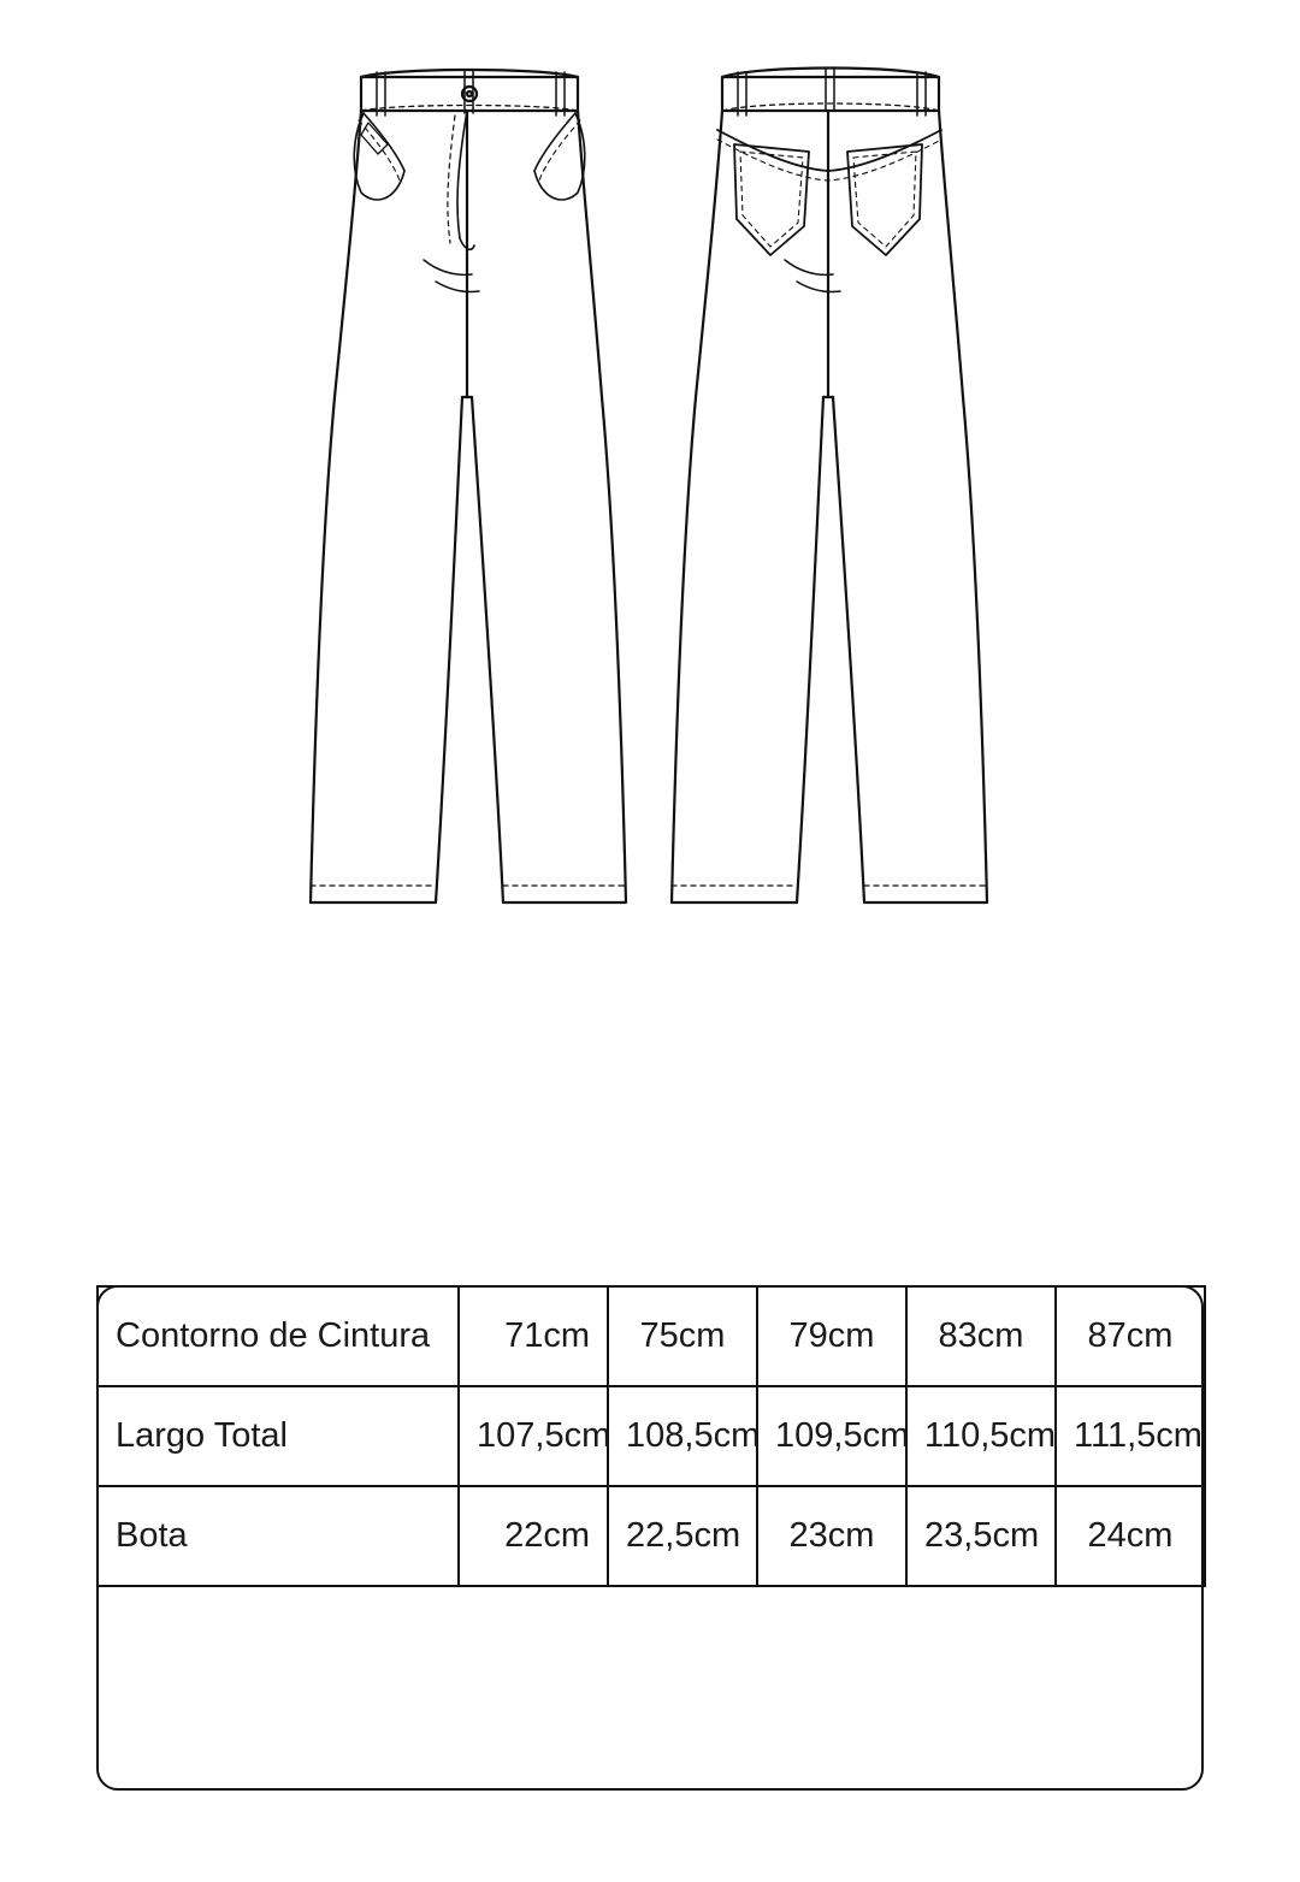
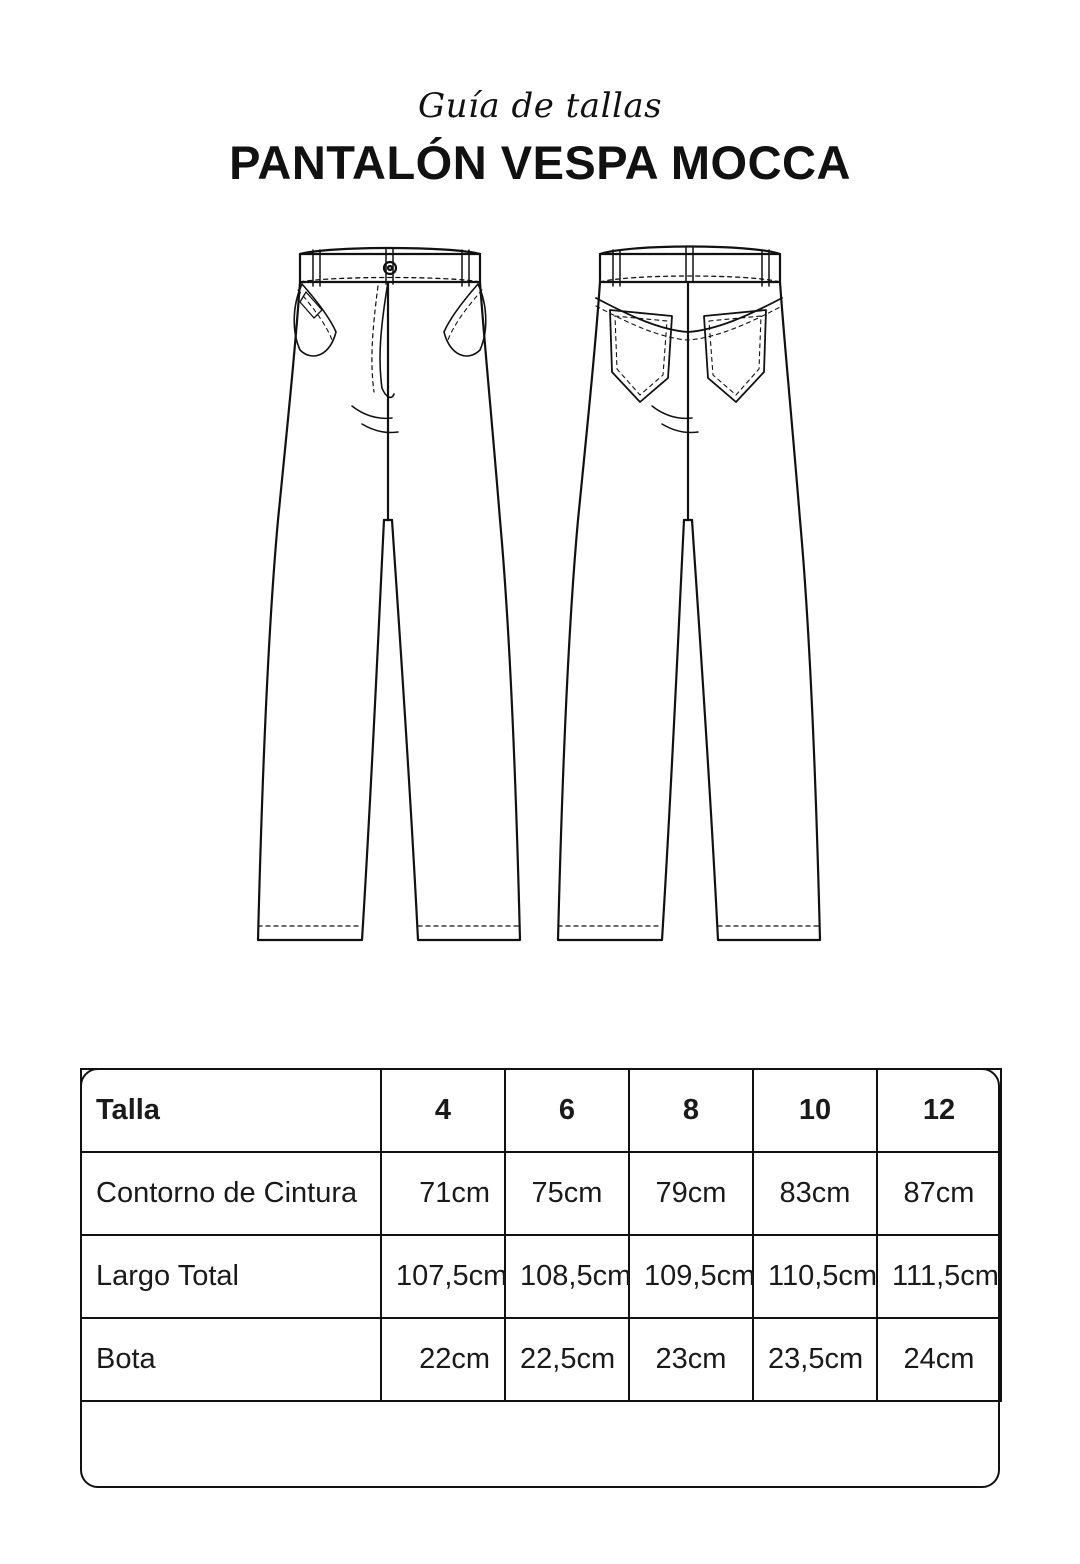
+ Guía de tallas
+ PANTALÓN VESPA MOCCA
+ Talla	4	6	8	10	12
  Contorno de Cintura	71cm	75cm	79cm	83cm	87cm
  Largo Total	107,5cm	108,5cm	109,5cm	110,5cm	111,5cm
  Bota	22cm	22,5cm	23cm	23,5cm	24cm
